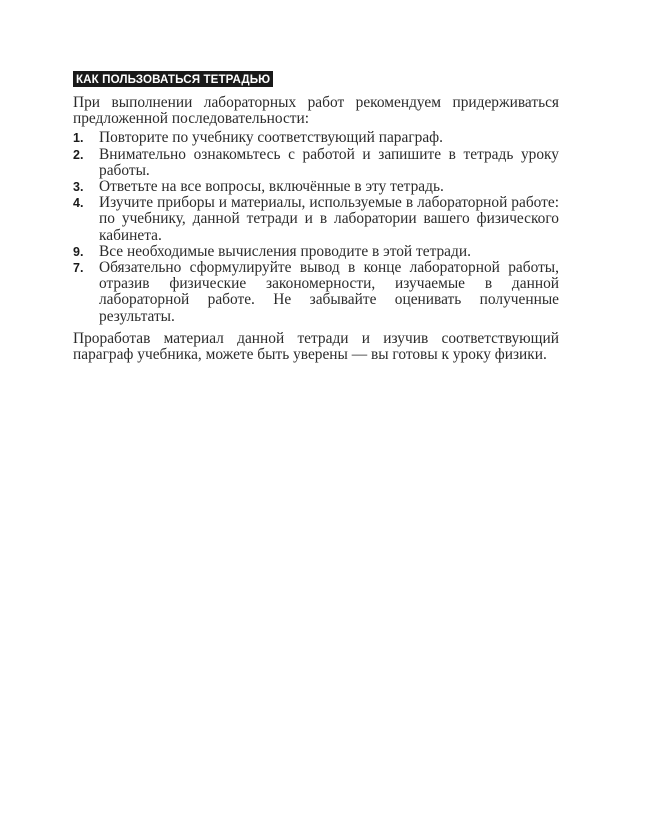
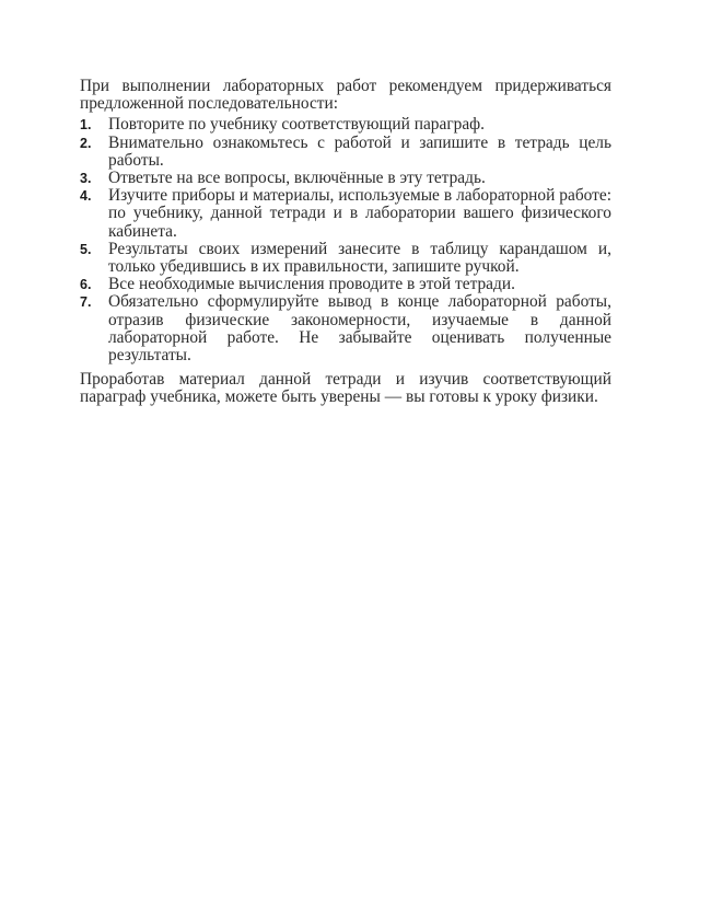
- КАК ПОЛЬЗОВАТЬСЯ ТЕТРАДЬЮ
  При выполнении лабораторных работ рекомендуем придерживаться предложенной последовательности:
  1.
  Повторите по учебнику соответствующий параграф.
  2.
- Внимательно ознакомьтесь с работой и запишите в тетрадь уроку работы.
+ Внимательно ознакомьтесь с работой и запишите в тетрадь цель работы.
  3.
  Ответьте на все вопросы, включённые в эту тетрадь.
  4.
  Изучите приборы и материалы, используемые в лабораторной работе: по учебнику, данной тетради и в лаборатории вашего физического кабинета.
+ 5.
+ Результаты своих измерений занесите в таблицу карандашом и, только убедившись в их правильности, запишите ручкой.
- 9.
+ 6.
  Все необходимые вычисления проводите в этой тетради.
  7.
  Обязательно сформулируйте вывод в конце лабораторной работы, отразив физические закономерности, изучаемые в данной лабораторной работе. Не забывайте оценивать полученные результаты.
  Проработав материал данной тетради и изучив соответствующий параграф учебника, можете быть уверены — вы готовы к уроку физики.
